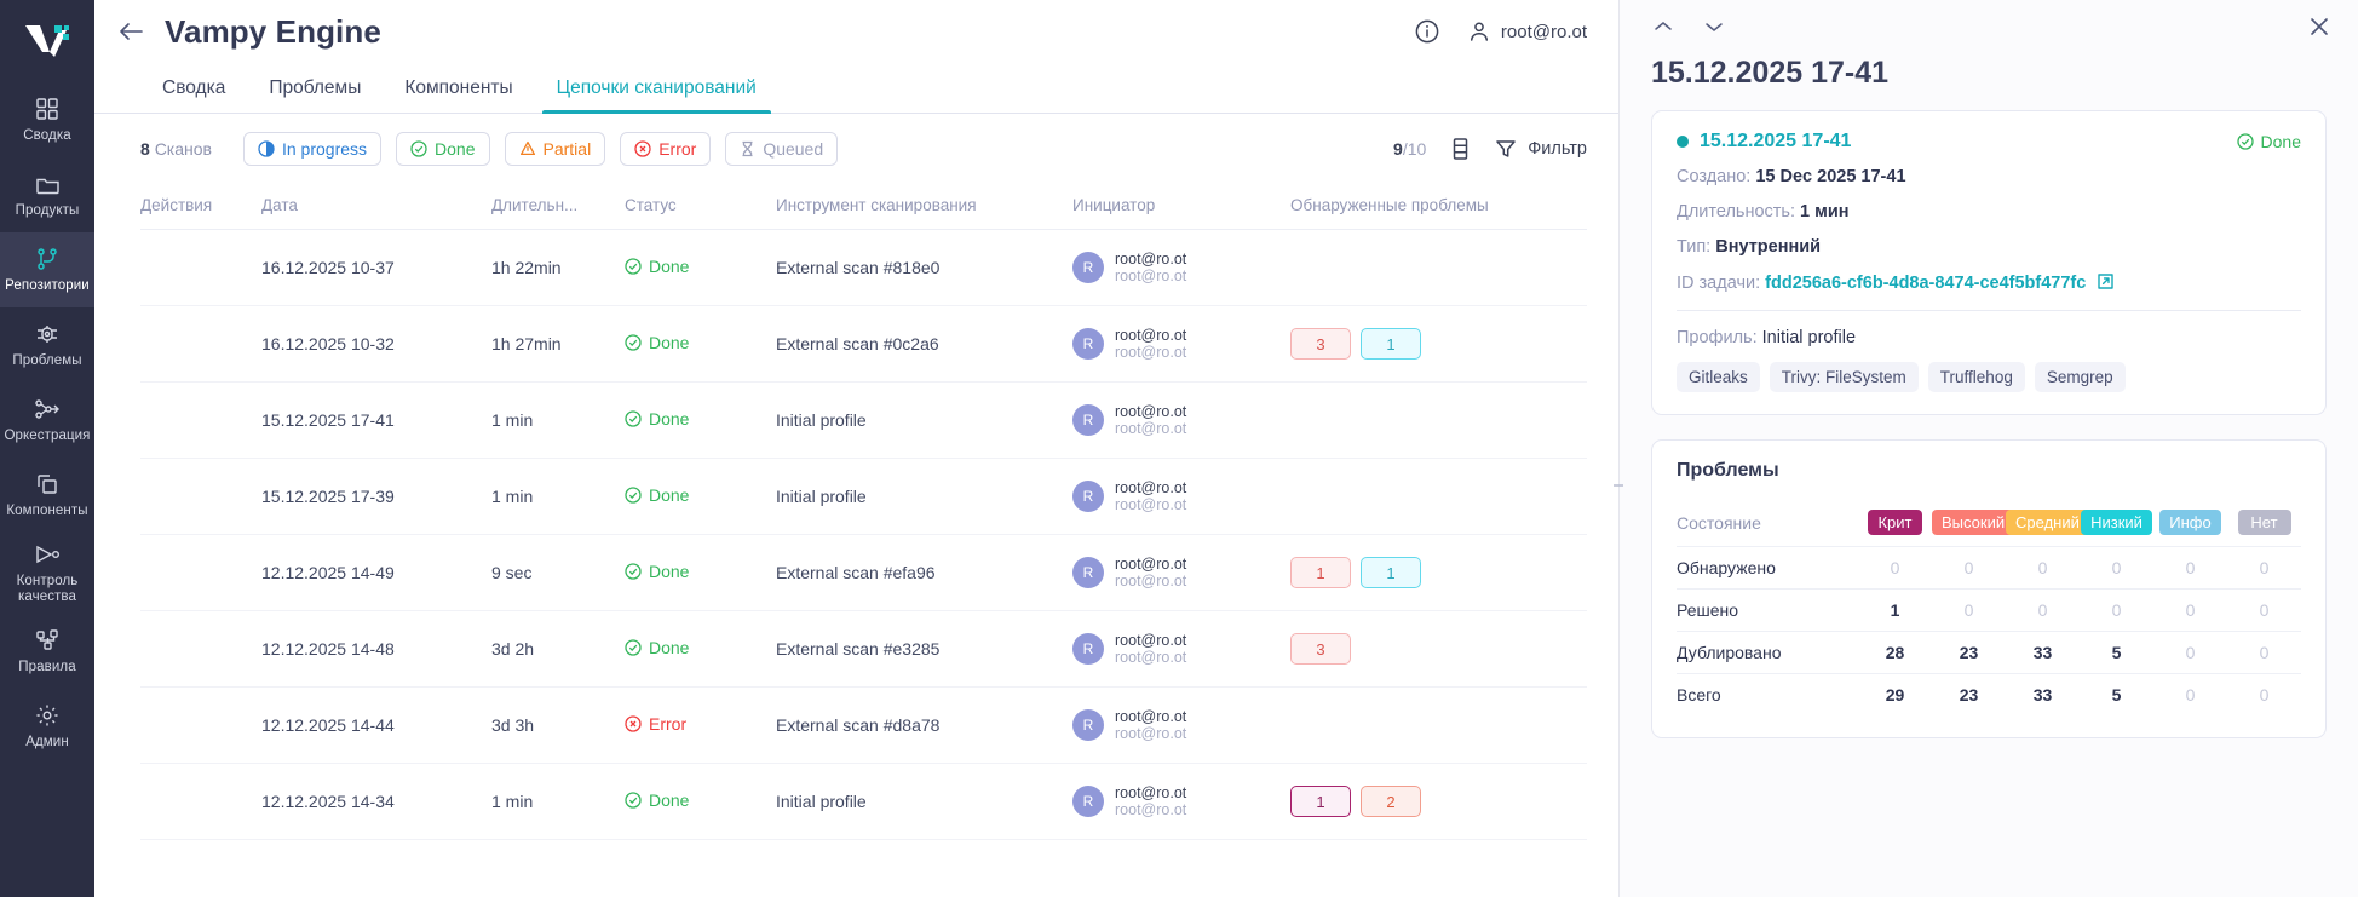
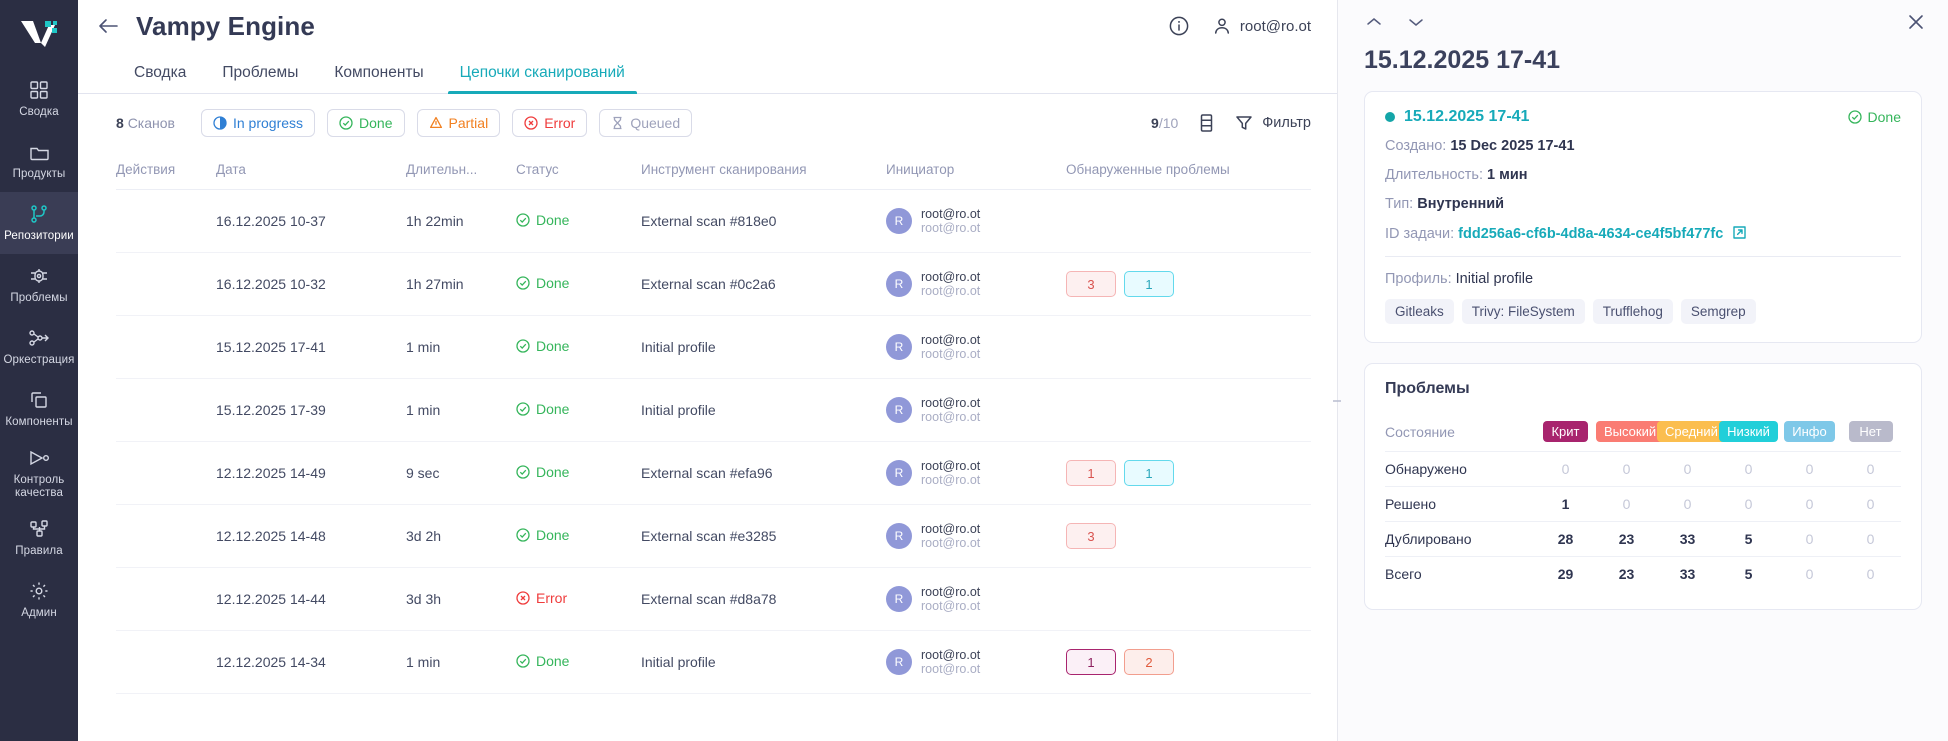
  Сводка
  Продукты
  Репозитории
  Проблемы
  Оркестрация
  Компоненты
  Контроль качества
  Правила
  Админ
  Vampy Engine
  root@ro.ot
  Сводка
  Проблемы
  Компоненты
  Цепочки сканирований
  8 Сканов
  In progress
  Done
  Partial
  Error
  Queued
  9/10
  Фильтр
  Действия	Дата	Длительн...	Статус	Инструмент сканирования	Инициатор	Обнаруженные проблемы
  	16.12.2025 10-37	1h 22min	Done	External scan #818e0	R root@ro.ot root@ro.ot
  	16.12.2025 10-32	1h 27min	Done	External scan #0c2a6	R root@ro.ot root@ro.ot	3 1
  	15.12.2025 17-41	1 min	Done	Initial profile	R root@ro.ot root@ro.ot
  	15.12.2025 17-39	1 min	Done	Initial profile	R root@ro.ot root@ro.ot
  	12.12.2025 14-49	9 sec	Done	External scan #efa96	R root@ro.ot root@ro.ot	1 1
  	12.12.2025 14-48	3d 2h	Done	External scan #e3285	R root@ro.ot root@ro.ot	3
  	12.12.2025 14-44	3d 3h	Error	External scan #d8a78	R root@ro.ot root@ro.ot
  	12.12.2025 14-34	1 min	Done	Initial profile	R root@ro.ot root@ro.ot	1 2
  15.12.2025 17-41
  15.12.2025 17-41
  Done
  Создано: 15 Dec 2025 17-41
  Длительность: 1 мин
  Тип: Внутренний
- ID задачи: fdd256a6-cf6b-4d8a-8474-ce4f5bf477fc
+ ID задачи: fdd256a6-cf6b-4d8a-4634-ce4f5bf477fc
  Профиль: Initial profile
  Gitleaks
  Trivy: FileSystem
  Trufflehog
  Semgrep
  Проблемы
  Состояние	Крит	Высокий	Средний	Низкий	Инфо	Нет
  Обнаружено	0	0	0	0	0	0
  Решено	1	0	0	0	0	0
  Дублировано	28	23	33	5	0	0
  Всего	29	23	33	5	0	0
